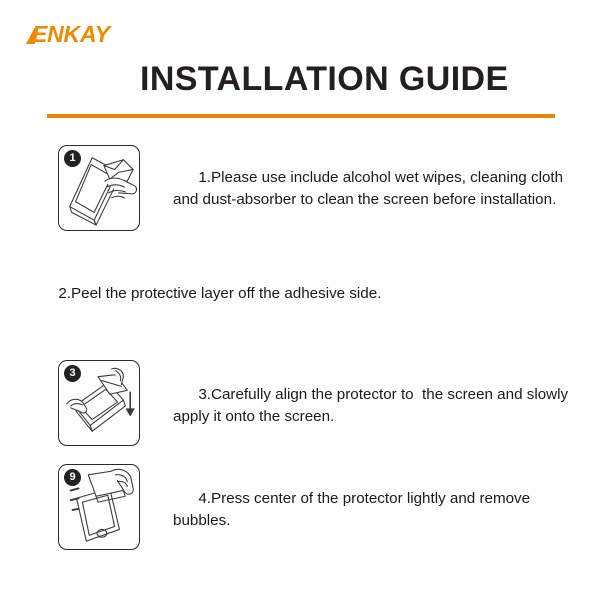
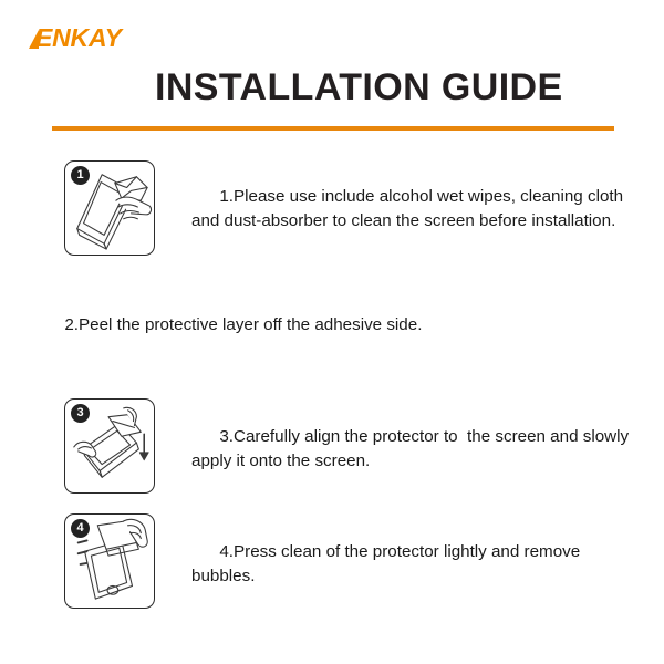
  ENKAY
  INSTALLATION GUIDE
  1
  1.Please use include alcohol wet wipes, cleaning cloth and dust-absorber to clean the screen before installation.
  2.Peel the protective layer off the adhesive side.
  3
  3.Carefully align the protector to the screen and slowly apply it onto the screen.
- 9
+ 4
- 4.Press center of the protector lightly and remove bubbles.
+ 4.Press clean of the protector lightly and remove bubbles.
